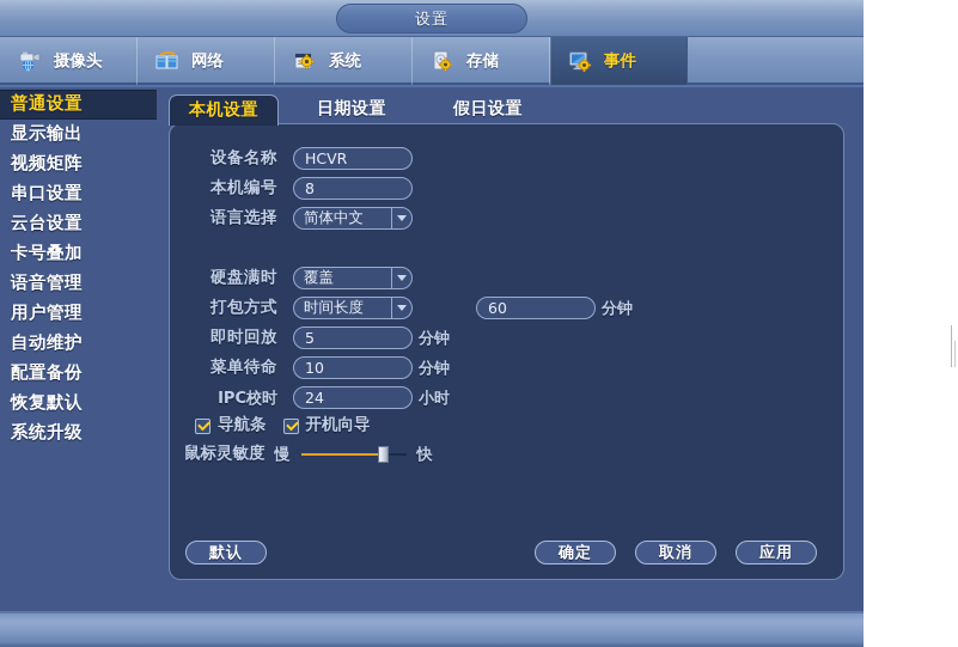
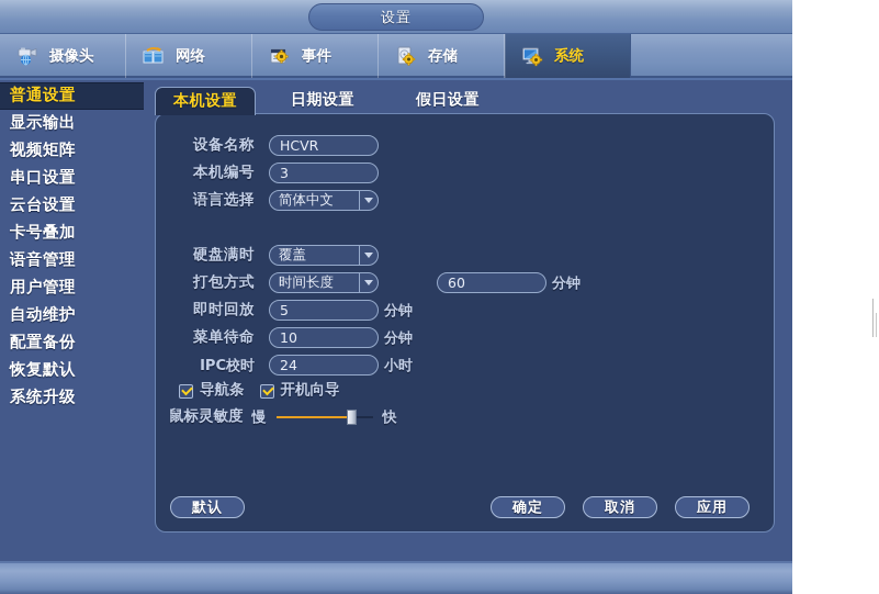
  设置
  摄像头
  网络
- 系统
+ 事件
  存储
- 事件
+ 系统
  普通设置
  显示输出
  视频矩阵
  串口设置
  云台设置
  卡号叠加
  语音管理
  用户管理
  自动维护
  配置备份
  恢复默认
  系统升级
  本机设置
  日期设置
  假日设置
  设备名称
  HCVR
  本机编号
- 8
+ 3
  语言选择
  简体中文
  硬盘满时
  覆盖
  打包方式
  时间长度
  60
  分钟
  即时回放
  5
  分钟
  菜单待命
  10
  分钟
  IPC校时
  24
  小时
  导航条
  开机向导
  鼠标灵敏度
  慢
  快
  默认
  确定
  取消
  应用
